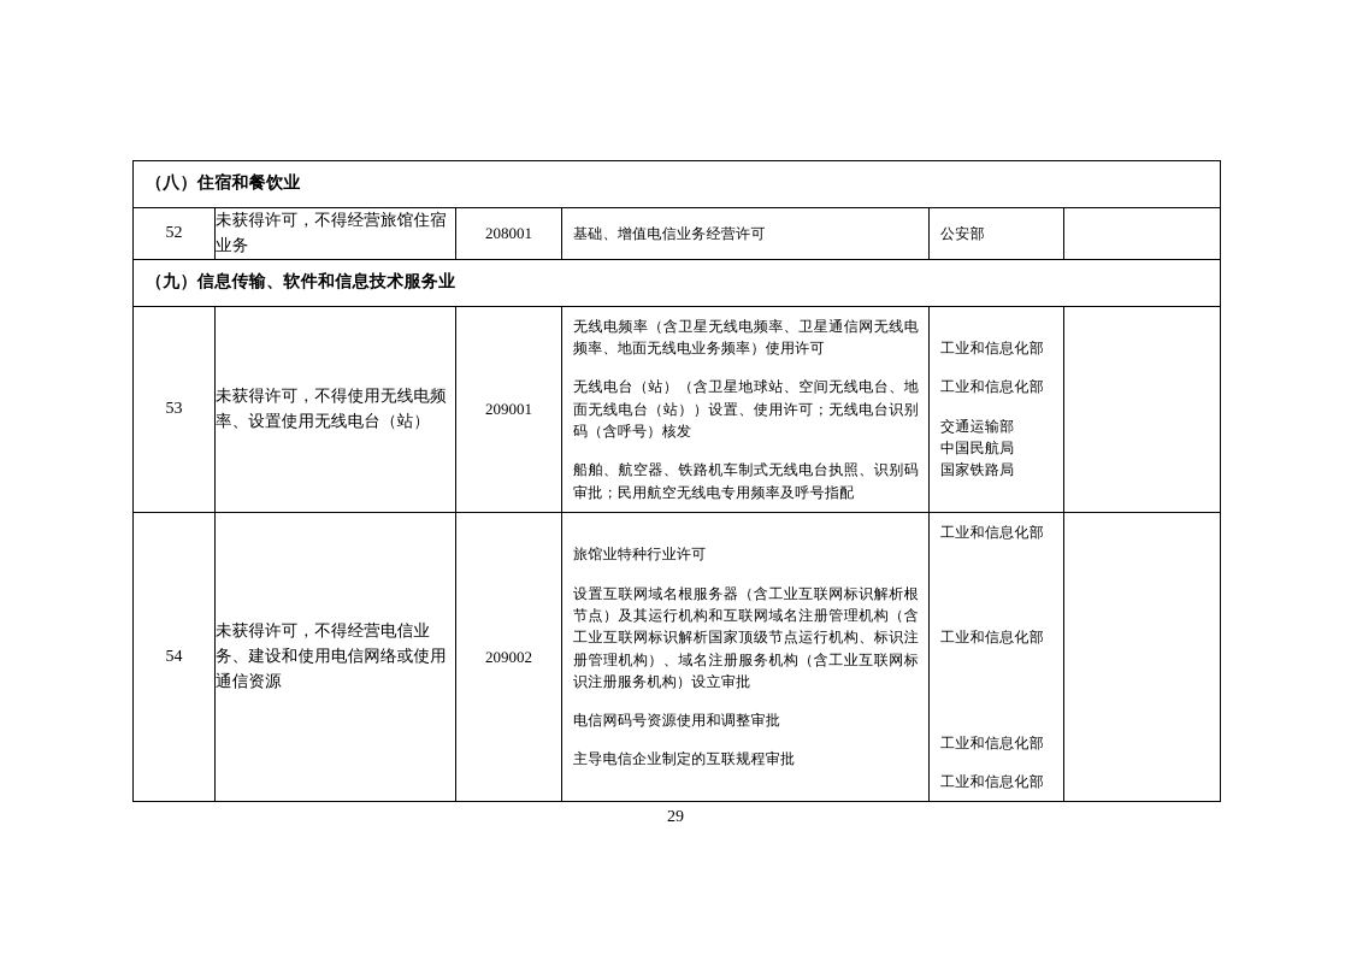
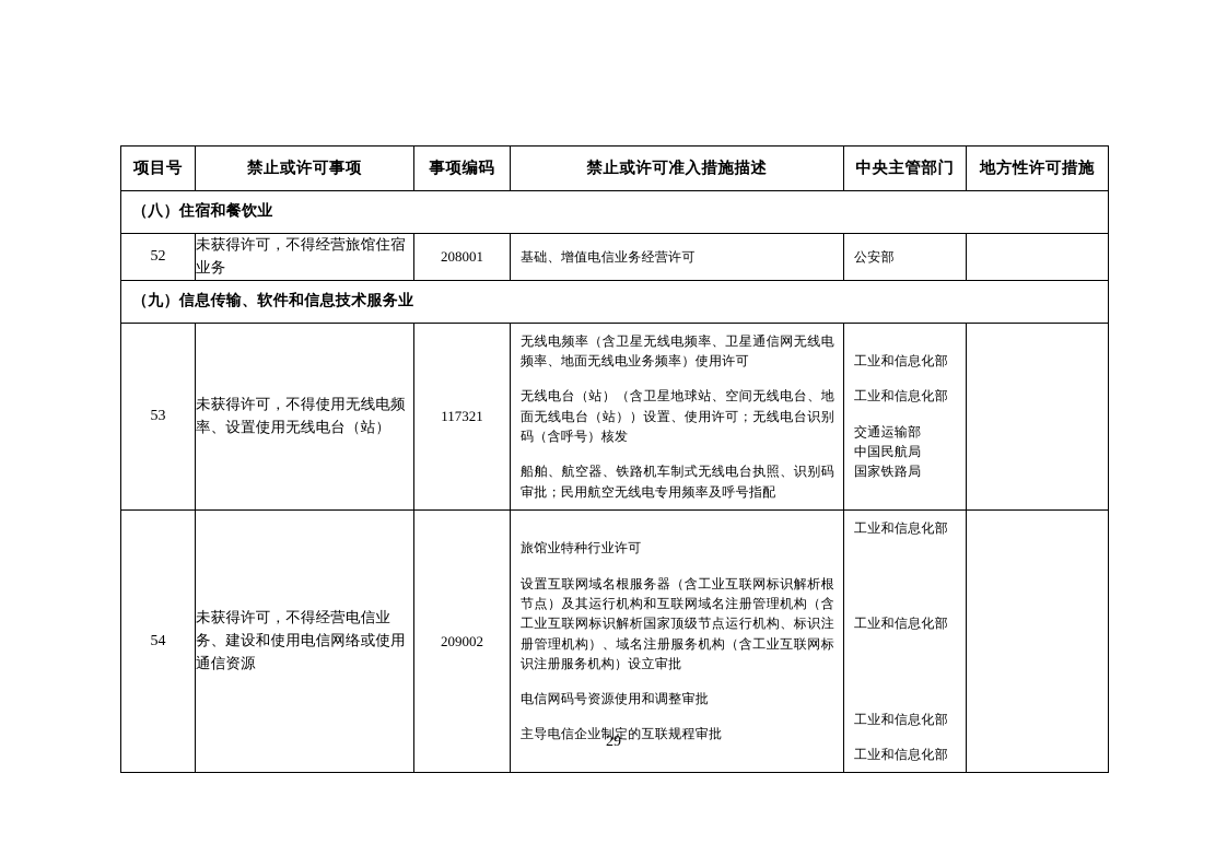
+ 项目号	禁止或许可事项	事项编码	禁止或许可准入措施描述	中央主管部门	地方性许可措施
  （八）住宿和餐饮业
  52	未获得许可，不得经营旅馆住宿业务	208001	基础、增值电信业务经营许可	公安部
  （九）信息传输、软件和信息技术服务业
- 53	未获得许可，不得使用无线电频率、设置使用无线电台（站）	209001	无线电频率（含卫星无线电频率、卫星通信网无线电频率、地面无线电业务频率）使用许可 无线电台（站）（含卫星地球站、空间无线电台、地面无线电台（站））设置、使用许可；无线电台识别码（含呼号）核发 船舶、航空器、铁路机车制式无线电台执照、识别码审批；民用航空无线电专用频率及呼号指配	工业和信息化部 工业和信息化部 交通运输部 中国民航局 国家铁路局
+ 53	未获得许可，不得使用无线电频率、设置使用无线电台（站）	117321	无线电频率（含卫星无线电频率、卫星通信网无线电频率、地面无线电业务频率）使用许可 无线电台（站）（含卫星地球站、空间无线电台、地面无线电台（站））设置、使用许可；无线电台识别码（含呼号）核发 船舶、航空器、铁路机车制式无线电台执照、识别码审批；民用航空无线电专用频率及呼号指配	工业和信息化部 工业和信息化部 交通运输部 中国民航局 国家铁路局
  54	未获得许可，不得经营电信业务、建设和使用电信网络或使用通信资源	209002	旅馆业特种行业许可 设置互联网域名根服务器（含工业互联网标识解析根节点）及其运行机构和互联网域名注册管理机构（含工业互联网标识解析国家顶级节点运行机构、标识注册管理机构）、域名注册服务机构（含工业互联网标识注册服务机构）设立审批 电信网码号资源使用和调整审批 主导电信企业制定的互联规程审批	工业和信息化部 工业和信息化部 工业和信息化部 工业和信息化部
  29
